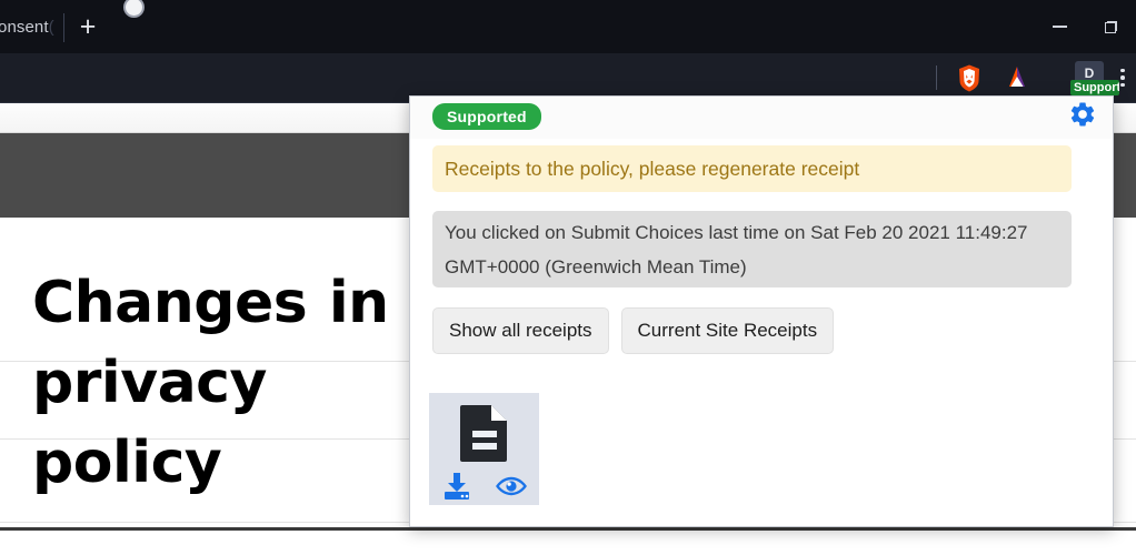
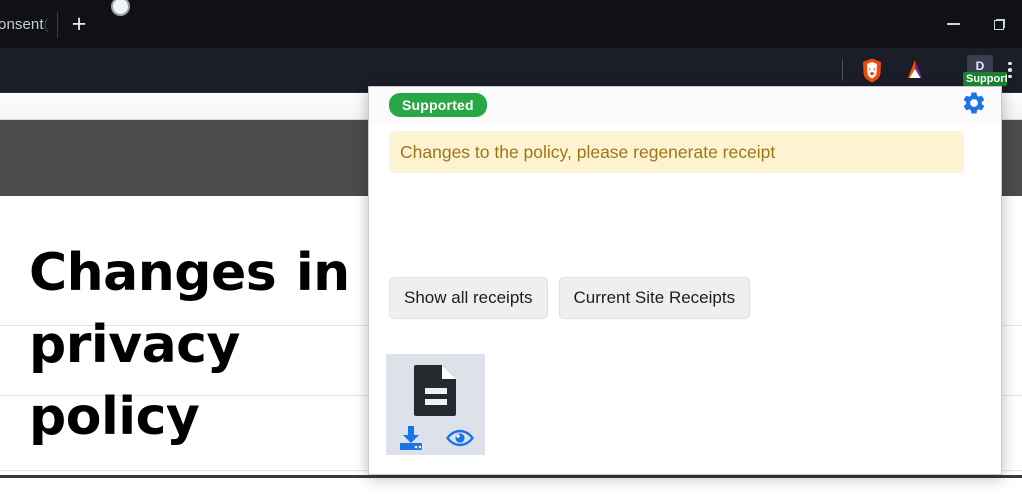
  Changes in privacy policy
  onsent(
  +
  D
  Support
  Supported
- Receipts to the policy, please regenerate receipt
+ Changes to the policy, please regenerate receipt
- You clicked on Submit Choices last time on Sat Feb 20 2021 11:49:27 GMT+0000 (Greenwich Mean Time)
  Show all receipts
  Current Site Receipts
